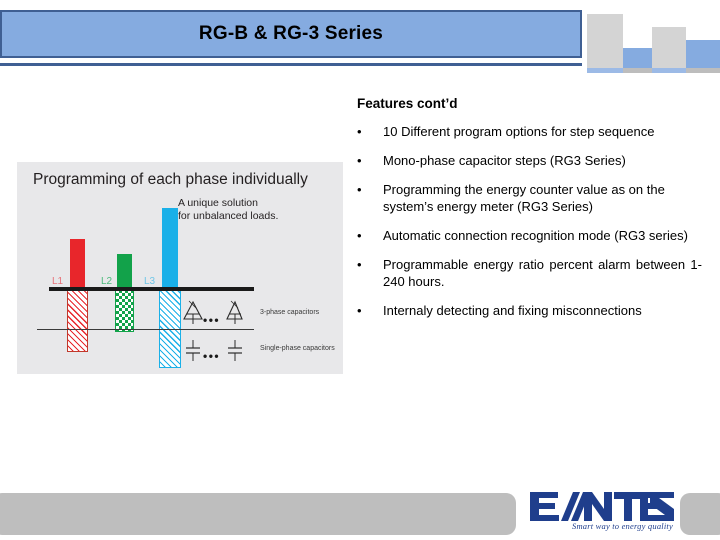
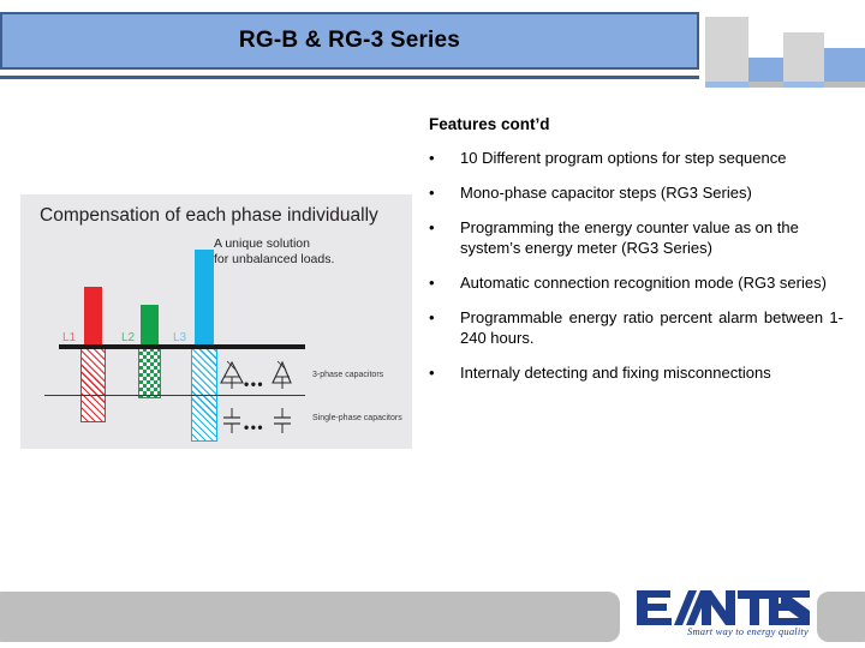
  RG-B & RG-3 Series
- Programming of each phase individually
+ Compensation of each phase individually
  A unique solution
  for unbalanced loads.
  L1
  L2
  L3
  •••
  •••
  Features cont’d
  •
  10 Different program options for step sequence
  •
  Mono-phase capacitor steps (RG3 Series)
  •
  Programming the energy counter value as on the system’s energy meter (RG3 Series)
  •
  Automatic connection recognition mode (RG3 series)
  •
  Programmable energy ratio percent alarm between 1-240 hours.
  •
  Internaly detecting and fixing misconnections
  Smart way to energy quality
